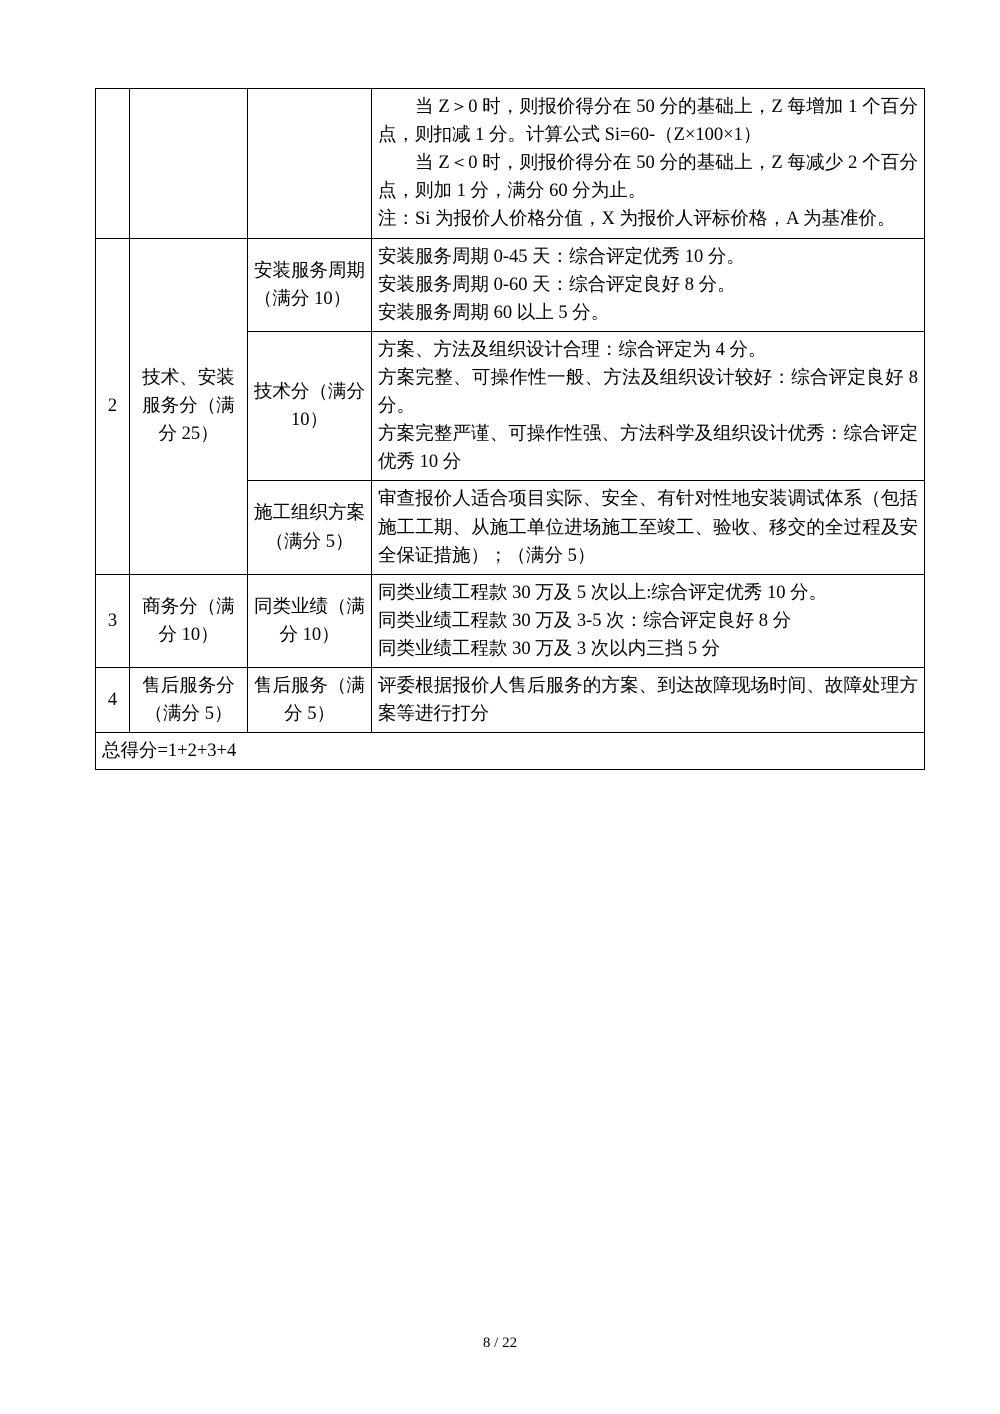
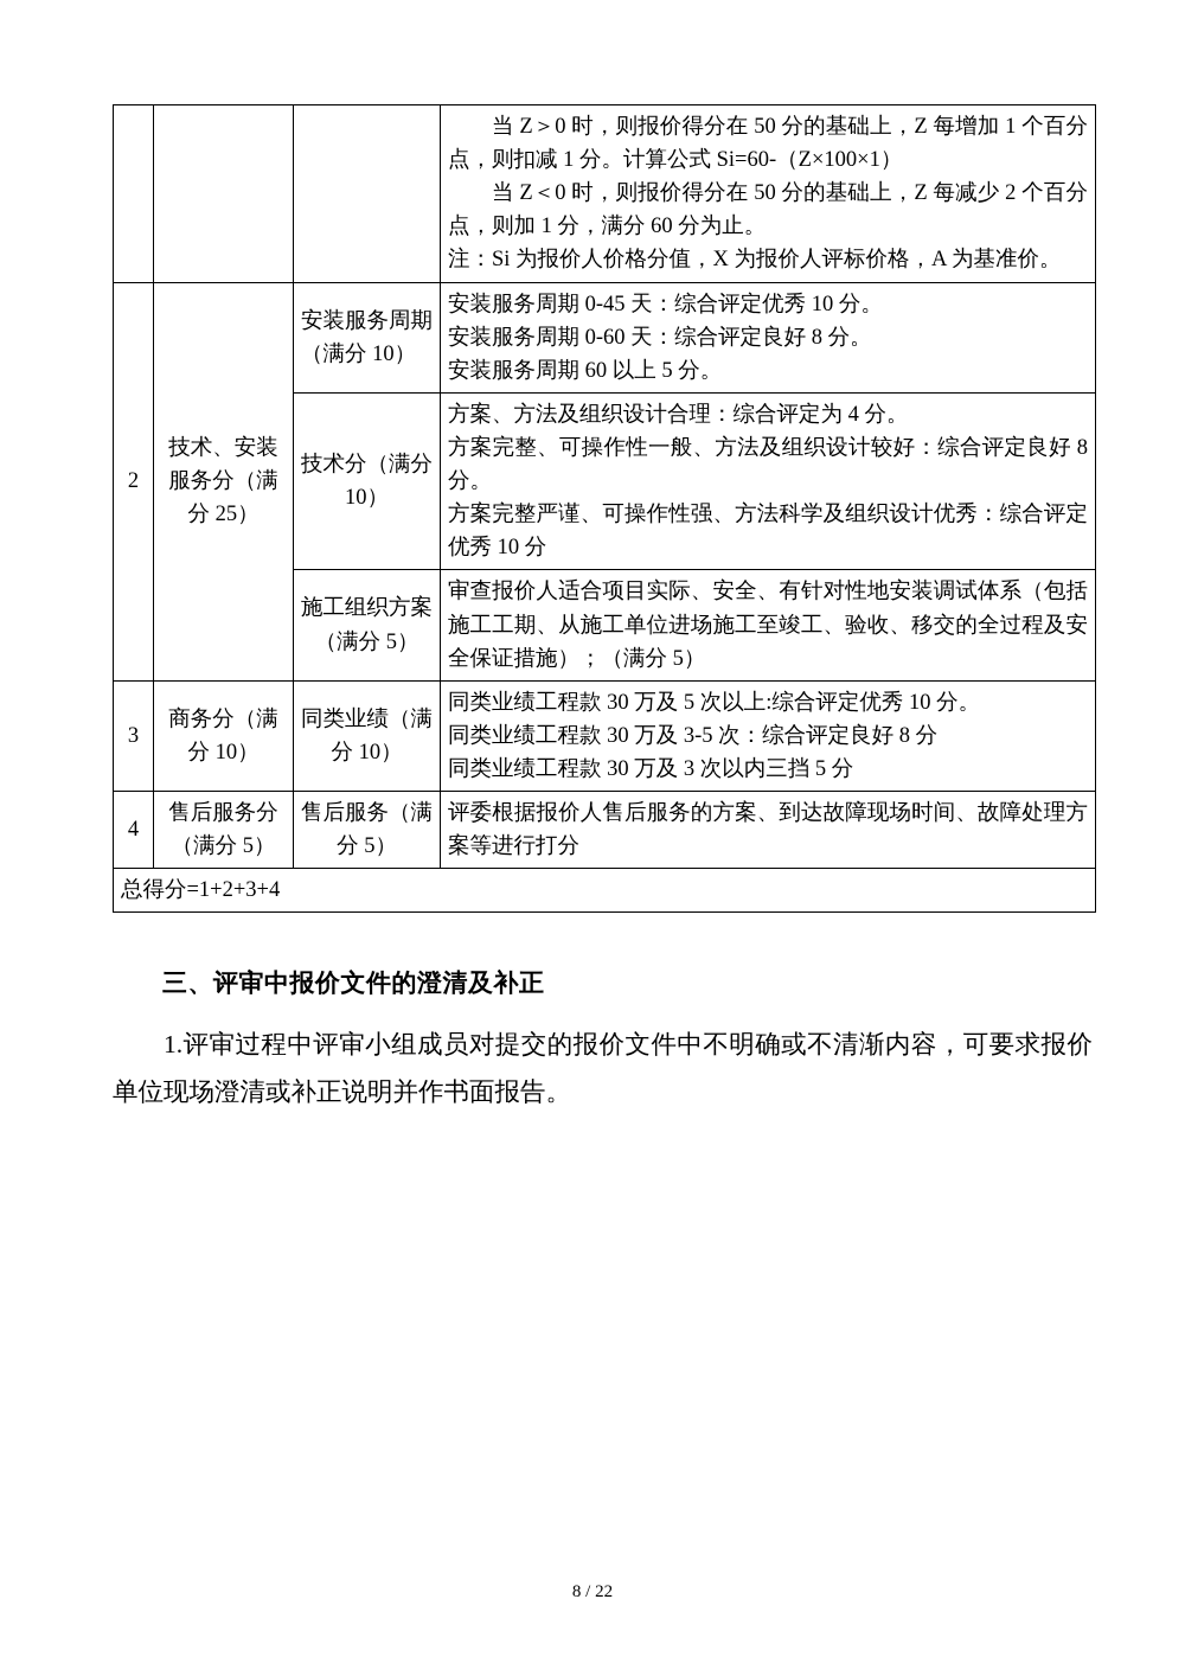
  			当 Z＞0 时，则报价得分在 50 分的基础上，Z 每增加 1 个百分点，则扣减 1 分。计算公式 Si=60-（Z×100×1） 当 Z＜0 时，则报价得分在 50 分的基础上，Z 每减少 2 个百分点，则加 1 分，满分 60 分为止。 注：Si 为报价人价格分值，X 为报价人评标价格，A 为基准价。
  2	技术、安装服务分（满分 25）	安装服务周期 （满分 10）	安装服务周期 0-45 天：综合评定优秀 10 分。 安装服务周期 0-60 天：综合评定良好 8 分。 安装服务周期 60 以上 5 分。
  技术分（满分 10）	方案、方法及组织设计合理：综合评定为 4 分。 方案完整、可操作性一般、方法及组织设计较好：综合评定良好 8 分。 方案完整严谨、可操作性强、方法科学及组织设计优秀：综合评定优秀 10 分
  施工组织方案（满分 5）	审查报价人适合项目实际、安全、有针对性地安装调试体系（包括施工工期、从施工单位进场施工至竣工、验收、移交的全过程及安全保证措施）；（满分 5）
  3	商务分（满分 10）	同类业绩（满分 10）	同类业绩工程款 30 万及 5 次以上:综合评定优秀 10 分。 同类业绩工程款 30 万及 3-5 次：综合评定良好 8 分 同类业绩工程款 30 万及 3 次以内三挡 5 分
  4	售后服务分（满分 5）	售后服务（满分 5）	评委根据报价人售后服务的方案、到达故障现场时间、故障处理方案等进行打分
  总得分=1+2+3+4
+ 三、评审中报价文件的澄清及补正
+ 1.评审过程中评审小组成员对提交的报价文件中不明确或不清渐内容，可要求报价单位现场澄清或补正说明并作书面报告。
  8 / 22
